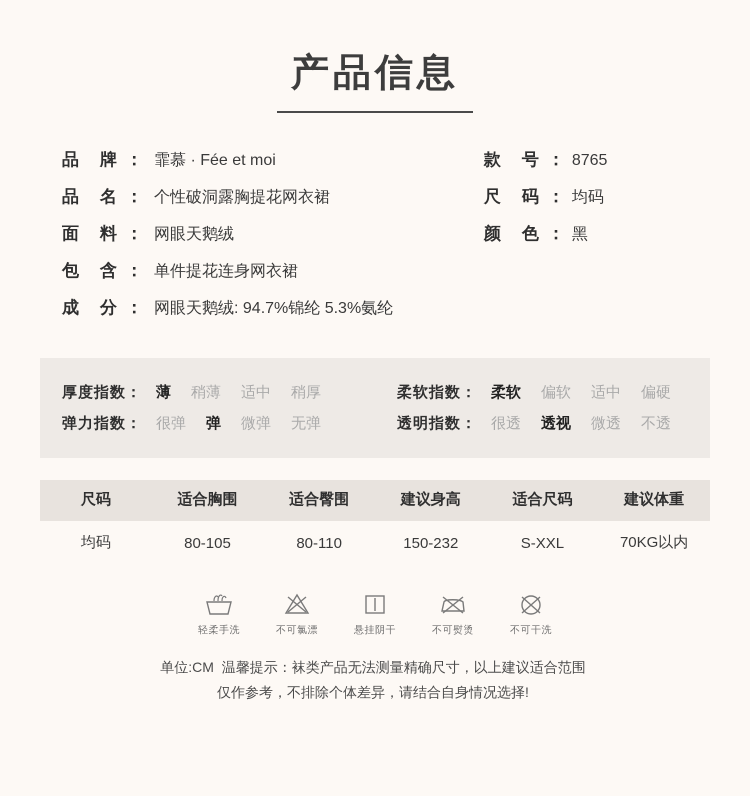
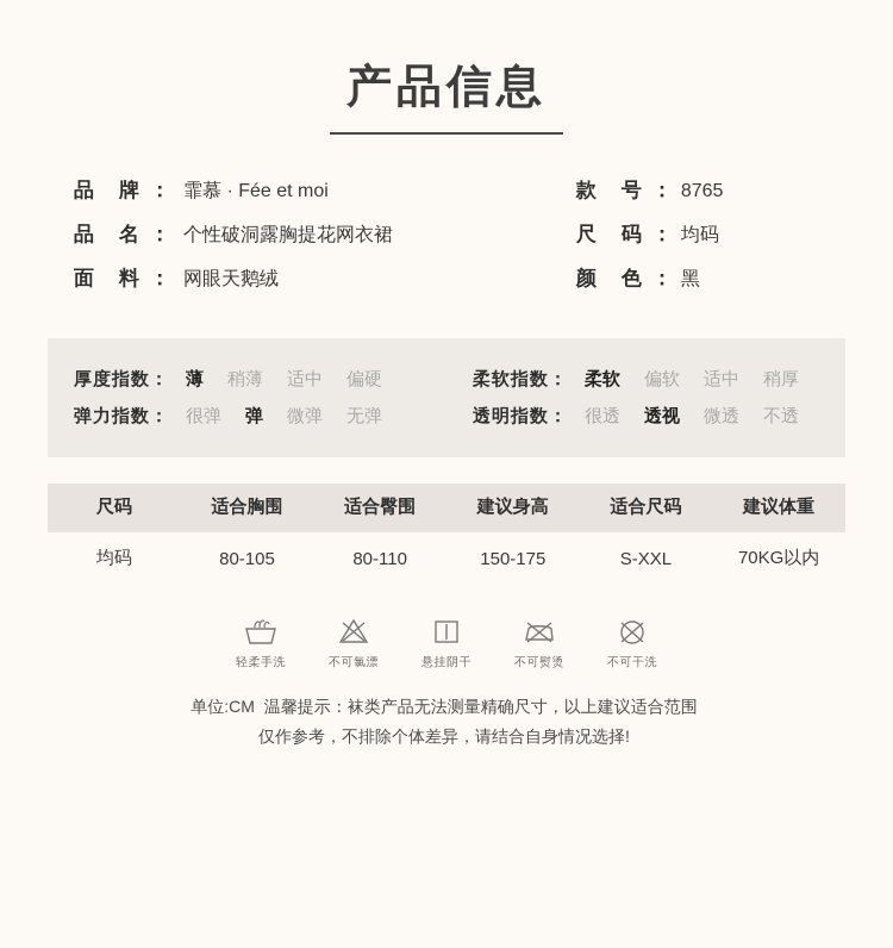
  产品信息
  品 牌 ：
  霏慕 · Fée et moi
  品 名 ：
  个性破洞露胸提花网衣裙
  面 料 ：
  网眼天鹅绒
- 包 含 ：
- 单件提花连身网衣裙
- 成 分 ：
- 网眼天鹅绒: 94.7%锦纶 5.3%氨纶
  款 号 ：
  8765
  尺 码 ：
  均码
  颜 色 ：
  黑
  厚度指数：
  薄
  稍薄
  适中
- 稍厚
+ 偏硬
  柔软指数：
  柔软
  偏软
  适中
- 偏硬
+ 稍厚
  弹力指数：
  很弹
  弹
  微弹
  无弹
  透明指数：
  很透
  透视
  微透
  不透
  尺码	适合胸围	适合臀围	建议身高	适合尺码	建议体重
- 均码	80-105	80-110	150-232	S-XXL	70KG以内
+ 均码	80-105	80-110	150-175	S-XXL	70KG以内
  轻柔手洗
  不可氯漂
  悬挂阴干
  不可熨烫
  不可干洗
  单位:CM 温馨提示：袜类产品无法测量精确尺寸，以上建议适合范围
  仅作参考，不排除个体差异，请结合自身情况选择!
